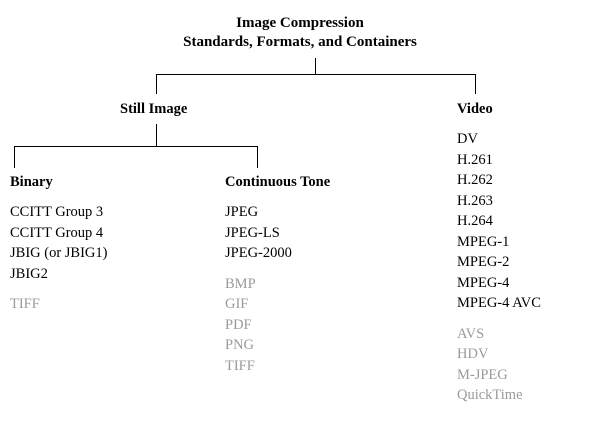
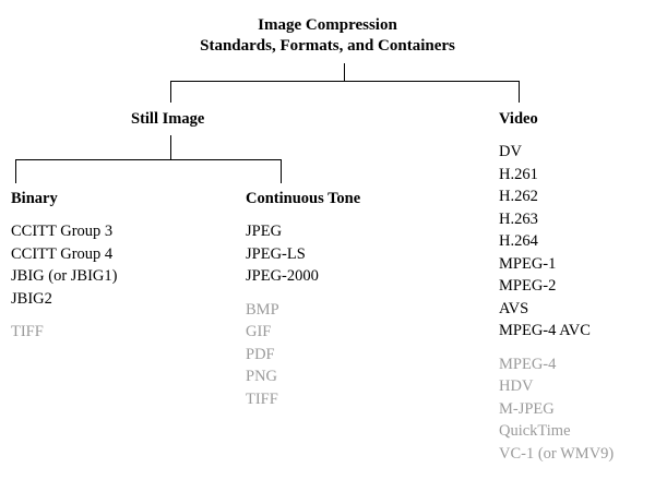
  Image Compression
  Standards, Formats, and Containers
  Still Image
  Video
  Binary
  Continuous Tone
  CCITT Group 3
  CCITT Group 4
  JBIG (or JBIG1)
  JBIG2
  TIFF
  JPEG
  JPEG-LS
  JPEG-2000
  BMP
  GIF
  PDF
  PNG
  TIFF
  DV
  H.261
  H.262
  H.263
  H.264
  MPEG-1
  MPEG-2
- MPEG-4
+ AVS
  MPEG-4 AVC
- AVS
+ MPEG-4
  HDV
  M-JPEG
  QuickTime
+ VC-1 (or WMV9)
